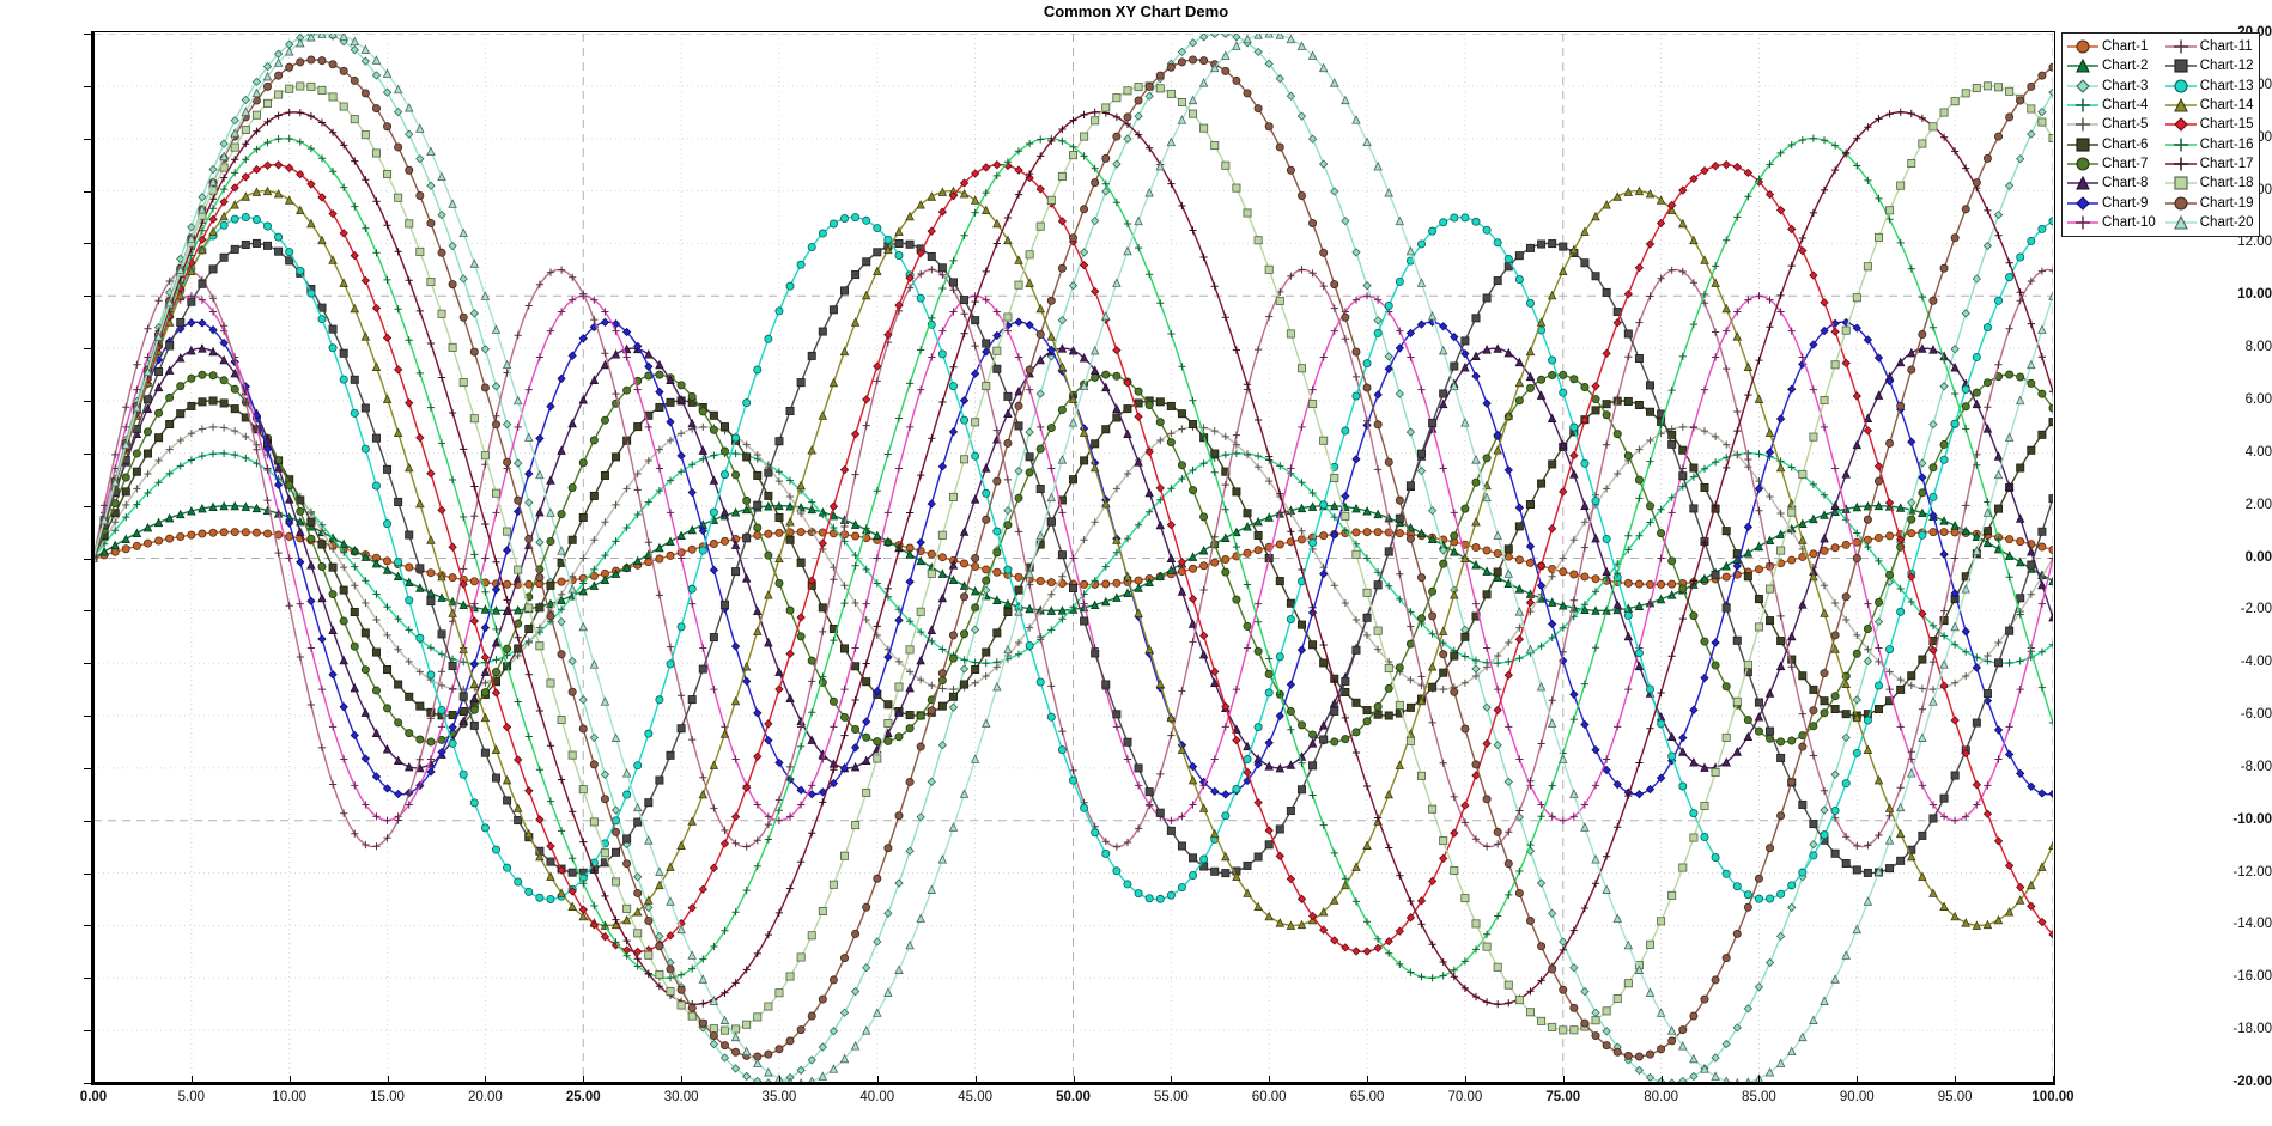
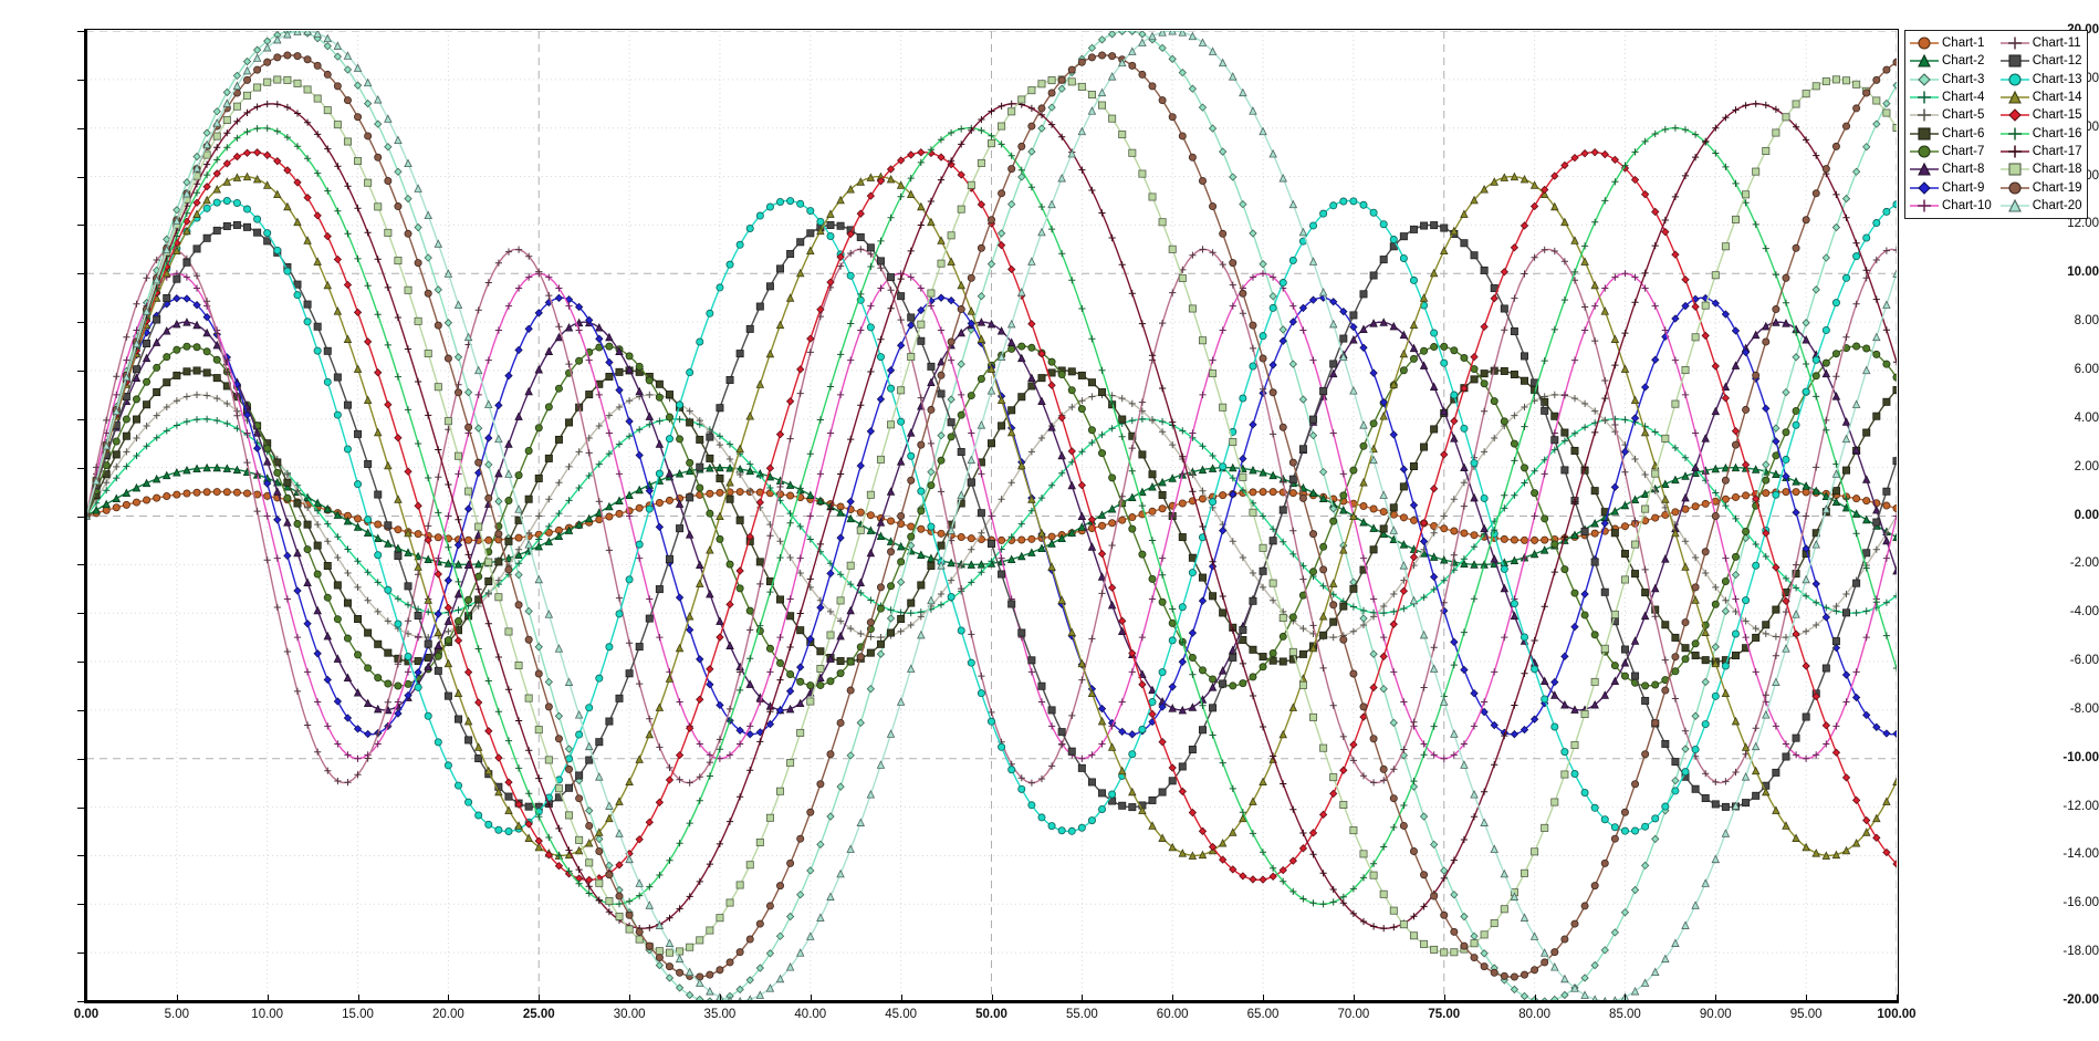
- Common XY Chart Demo
  12.00
  10.00
  8.00
  6.00
  4.00
  2.00
  0.00
  -2.00
  -4.00
  -6.00
  -8.00
  -10.00
  -12.00
  -14.00
  -16.00
  -18.00
  -20.00
  0.00
  5.00
  10.00
  15.00
  20.00
  25.00
  30.00
  35.00
  40.00
  45.00
  50.00
  55.00
  60.00
  65.00
  70.00
  75.00
  80.00
  85.00
  90.00
  95.00
  100.00
  Chart-1
  Chart-11
  Chart-2
  Chart-12
  Chart-3
  Chart-13
  Chart-4
  Chart-14
  Chart-5
  Chart-15
  Chart-6
  Chart-16
  Chart-7
  Chart-17
  Chart-8
  Chart-18
  Chart-9
  Chart-19
  Chart-10
  Chart-20
